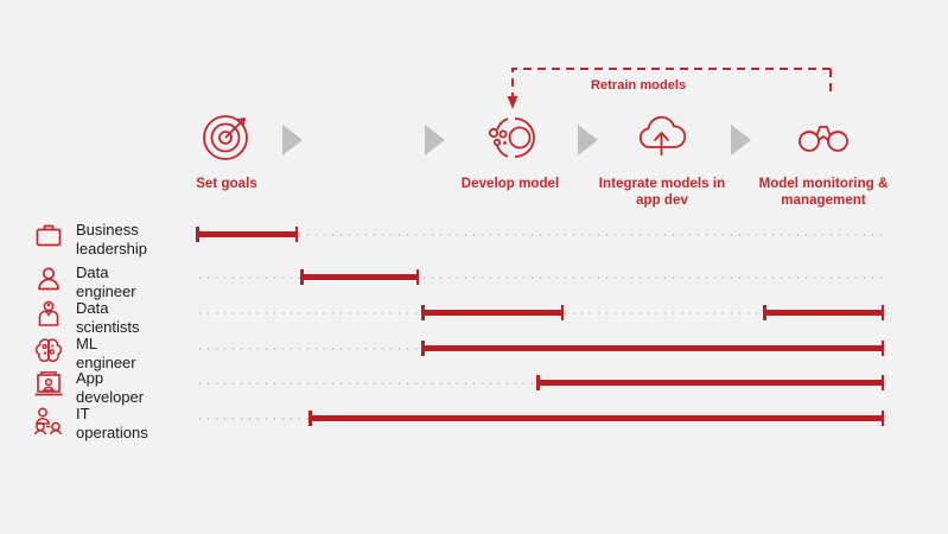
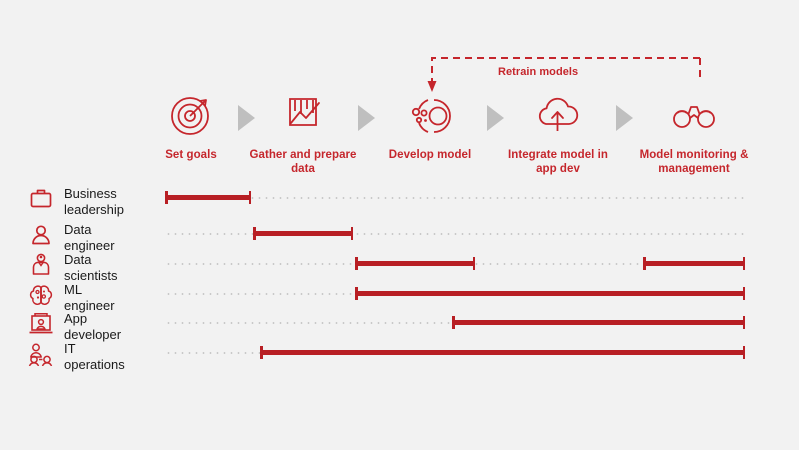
  Retrain models
  Set goals
+ Gather and prepare data
  Develop model
- Integrate models in app dev
+ Integrate model in app dev
  Model monitoring & management
  Business
  leadership
  Data engineer
  Data scientists
  ML engineer
  App developer
  IT operations
